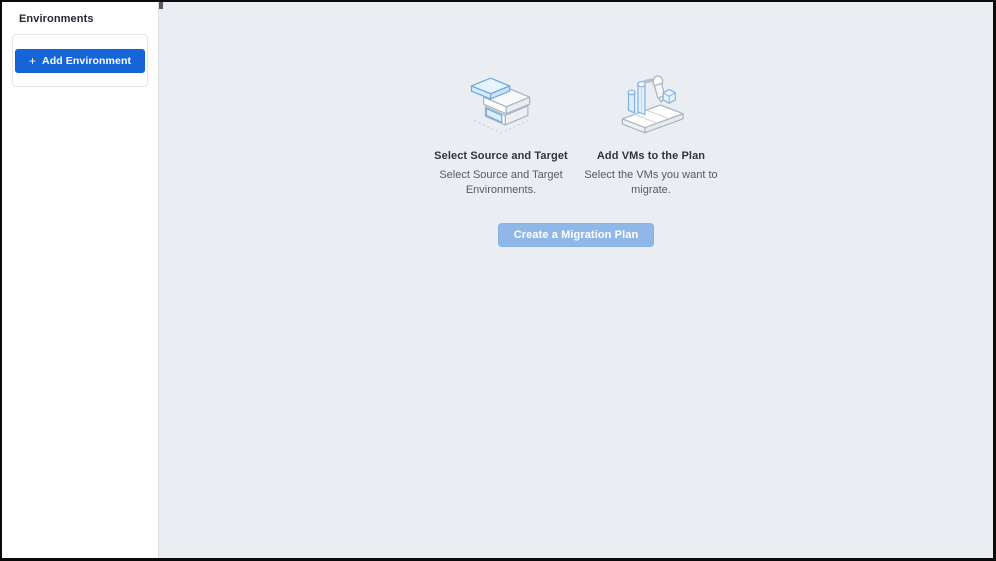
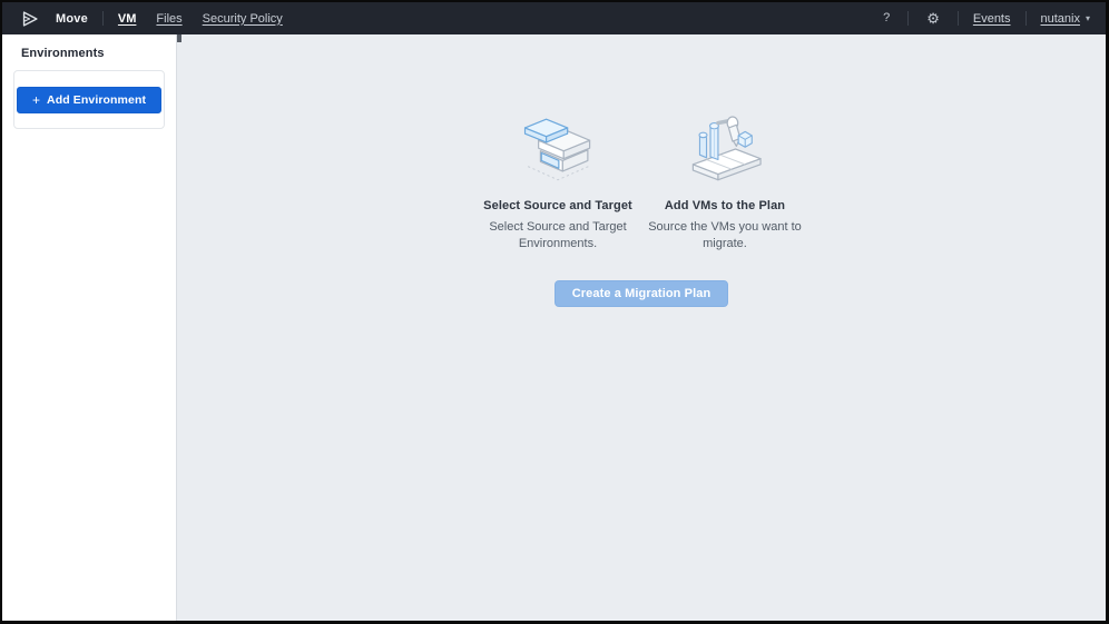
+ Move
+ VM
+ Files
+ Security Policy
+ ?
+ ⚙
+ Events
+ nutanix
+ ▾
  Environments
  +
  Add Environment
  Select Source and Target
  Select Source and Target Environments.
  Add VMs to the Plan
- Select the VMs you want to migrate.
+ Source the VMs you want to migrate.
  Create a Migration Plan
